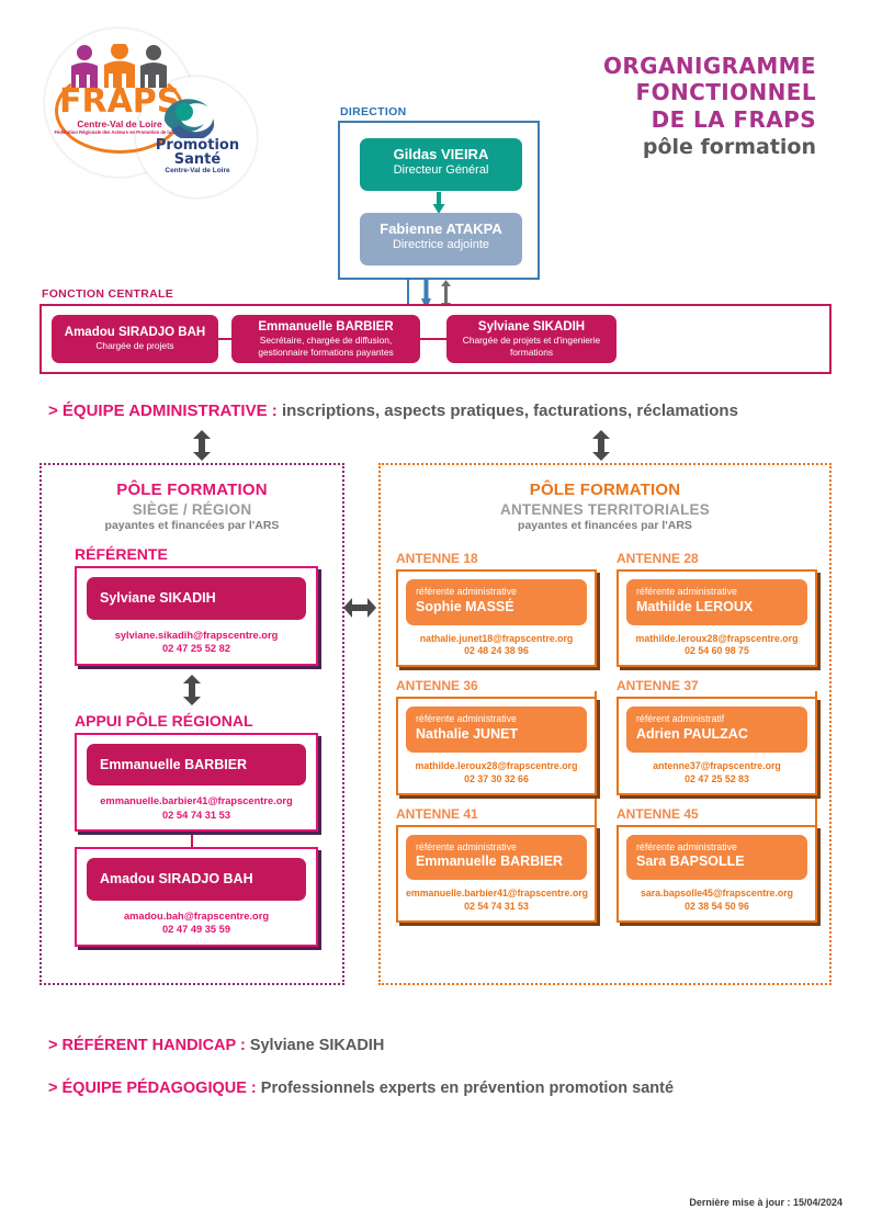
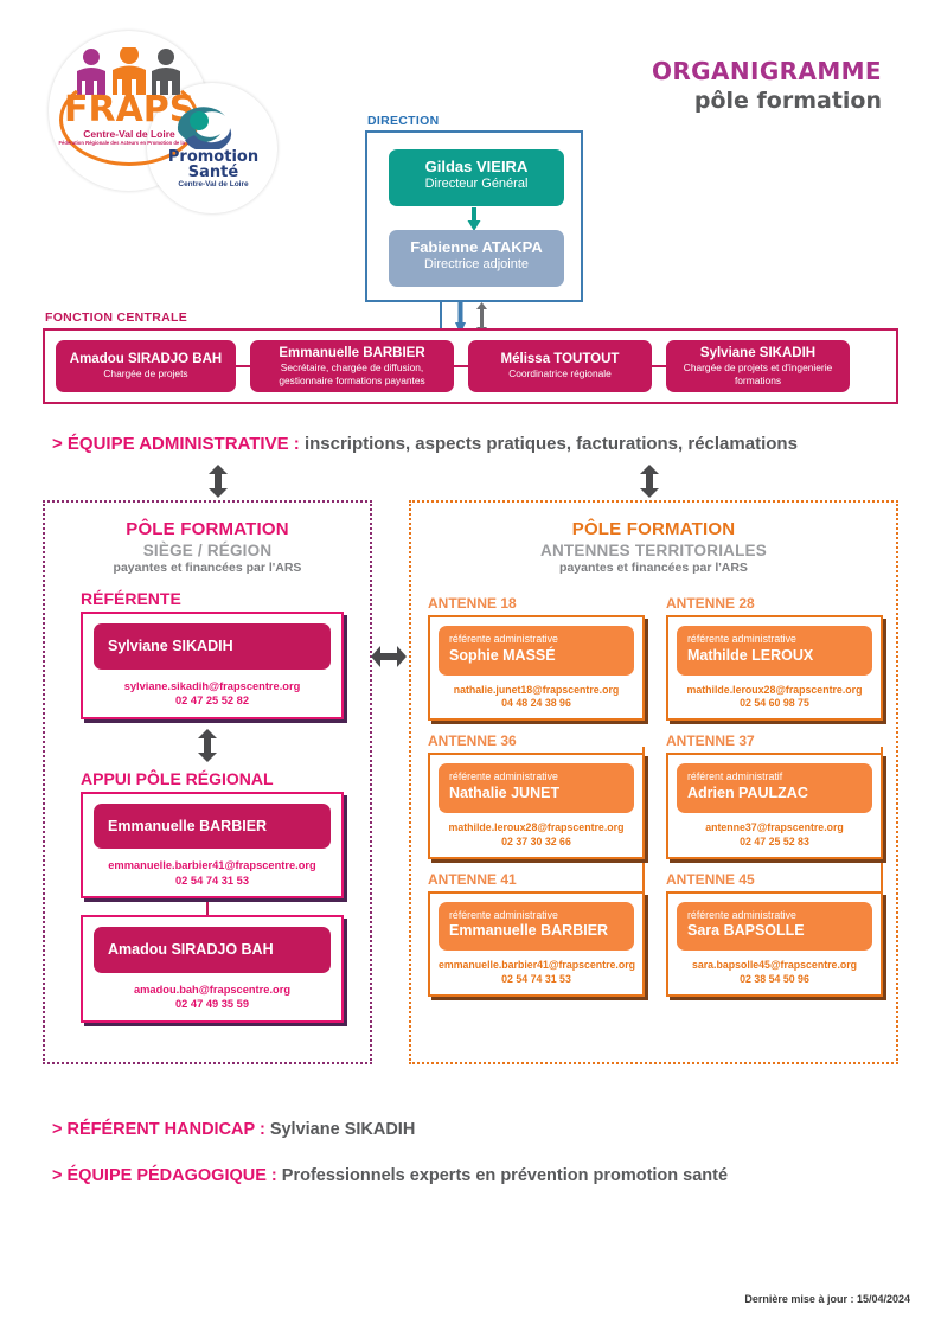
  FRAPS
  Centre-Val de Loire
  Promotion
  Santé
  ORGANIGRAMME
- FONCTIONNEL
- DE LA FRAPS
  pôle formation
  DIRECTION
  Gildas VIEIRA
  Directeur Général
  Fabienne ATAKPA
  Directrice adjointe
  FONCTION CENTRALE
  Amadou SIRADJO BAH
  Chargée de projets
  Emmanuelle BARBIER
  Secrétaire, chargée de diffusion, gestionnaire formations payantes
+ Mélissa TOUTOUT
+ Coordinatrice régionale
  Sylviane SIKADIH
  Chargée de projets et d'ingenierie formations
  > ÉQUIPE ADMINISTRATIVE : inscriptions, aspects pratiques, facturations, réclamations
  PÔLE FORMATION
  SIÈGE / RÉGION
  payantes et financées par l'ARS
  RÉFÉRENTE
  Sylviane SIKADIH
  sylviane.sikadih@frapscentre.org
  02 47 25 52 82
  APPUI PÔLE RÉGIONAL
  Emmanuelle BARBIER
  emmanuelle.barbier41@frapscentre.org
  02 54 74 31 53
  Amadou SIRADJO BAH
  amadou.bah@frapscentre.org
  02 47 49 35 59
  PÔLE FORMATION
  ANTENNES TERRITORIALES
  payantes et financées par l'ARS
  ANTENNE 18
  référente administrative
  Sophie MASSÉ
  nathalie.junet18@frapscentre.org
- 02 48 24 38 96
+ 04 48 24 38 96
  ANTENNE 28
  référente administrative
  Mathilde LEROUX
  mathilde.leroux28@frapscentre.org
  02 54 60 98 75
  ANTENNE 36
  référente administrative
  Nathalie JUNET
  mathilde.leroux28@frapscentre.org
  02 37 30 32 66
  ANTENNE 37
  référent administratif
  Adrien PAULZAC
  antenne37@frapscentre.org
  02 47 25 52 83
  ANTENNE 41
  référente administrative
  Emmanuelle BARBIER
  emmanuelle.barbier41@frapscentre.org
  02 54 74 31 53
  ANTENNE 45
  référente administrative
  Sara BAPSOLLE
  sara.bapsolle45@frapscentre.org
  02 38 54 50 96
  > RÉFÉRENT HANDICAP : Sylviane SIKADIH
  > ÉQUIPE PÉDAGOGIQUE : Professionnels experts en prévention promotion santé
  Dernière mise à jour : 15/04/2024
